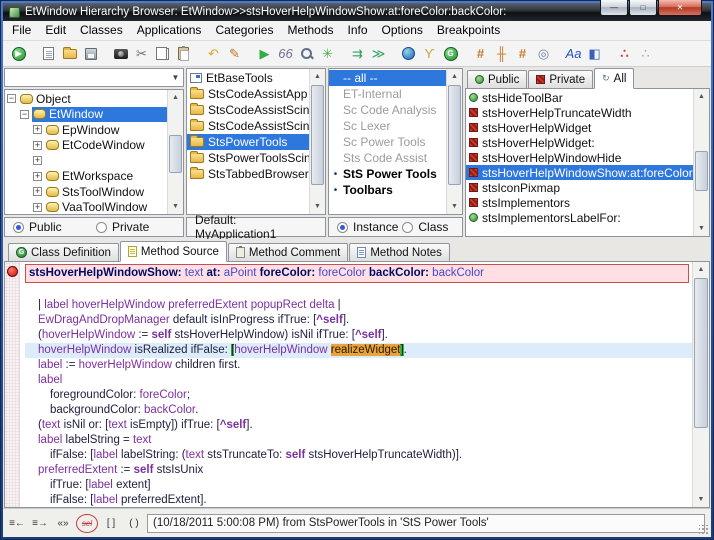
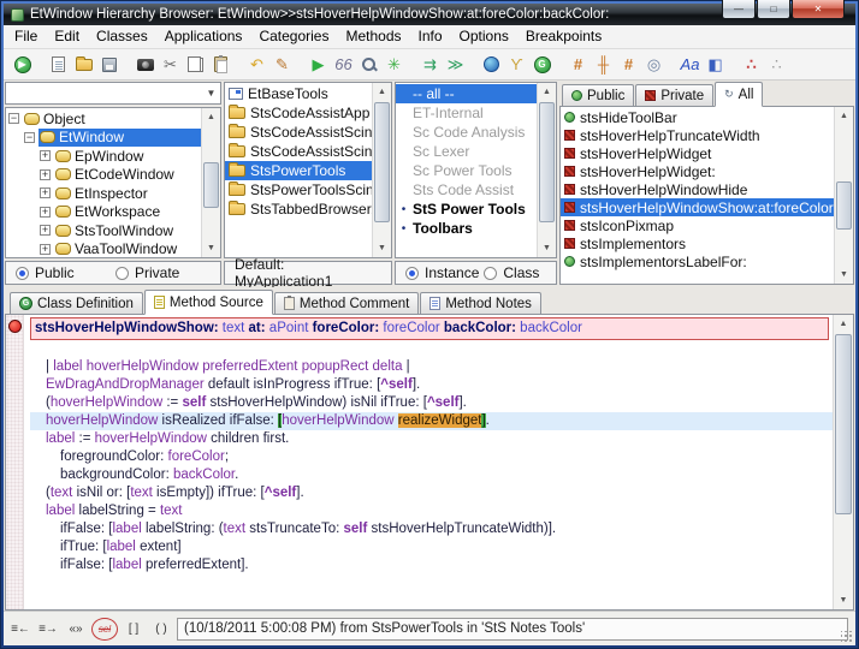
  —
  □
  ✕
  EtWindow Hierarchy Browser: EtWindow>>stsHoverHelpWindowShow:at:foreColor:backColor:
  File
  Edit
  Classes
  Applications
  Categories
  Methods
  Info
  Options
  Breakpoints
  ▶
  ✂
  ↶
  ✎
  ▶
  66
  ✳
  ⇉
  ≫
  ϒ
  G
  #
  ╫
  #
  ◎
  Aa
  ◧
  ∴
  ∴
  ▼
  −
  Object
  −
  EtWindow
  +
  EpWindow
  +
  EtCodeWindow
  +
+ EtInspector
  +
  EtWorkspace
  +
  StsToolWindow
  +
  VaaToolWindow
  Public
  Private
  EtBaseTools
  StsCodeAssistApp
  StsCodeAssistScin
  StsPowerTools
  StsPowerToolsScin
  StsTabbedBrowser
  Default: MyApplication1
  -- all --
  ET-Internal
  Sc Code Analysis
  Sc Lexer
  Sc Power Tools
  Sts Code Assist
  •
  StS Power Tools
  •
  Toolbars
  Instance
  Class
  Public
  Private
  ↻
  All
  stsHideToolBar
  stsHoverHelpTruncateWidth
  stsHoverHelpWidget
  stsHoverHelpWidget:
  stsHoverHelpWindowHide
  stsHoverHelpWindowShow:at:foreColor
  stsIconPixmap
  stsImplementors
  stsImplementorsLabelFor:
  Class Definition
  Method Source
  Method Comment
  Method Notes
  stsHoverHelpWindowShow: text at: aPoint foreColor: foreColor backColor: backColor
  | label hoverHelpWindow preferredExtent popupRect delta |
  EwDragAndDropManager default isInProgress ifTrue: [^self].
  (hoverHelpWindow := self stsHoverHelpWindow) isNil ifTrue: [^self].
  hoverHelpWindow isRealized ifFalse: [hoverHelpWindow realizeWidget].
  label := hoverHelpWindow children first.
- label
  foregroundColor: foreColor;
  backgroundColor: backColor.
  (text isNil or: [text isEmpty]) ifTrue: [^self].
  label labelString = text
  ifFalse: [label labelString: (text stsTruncateTo: self stsHoverHelpTruncateWidth)].
- preferredExtent := self stsIsUnix
  ifTrue: [label extent]
  ifFalse: [label preferredExtent].
  ≡←
  ≡→
  «»
  sel
  [ ]
  ( )
- (10/18/2011 5:00:08 PM) from StsPowerTools in 'StS Power Tools'
+ (10/18/2011 5:00:08 PM) from StsPowerTools in 'StS Notes Tools'
